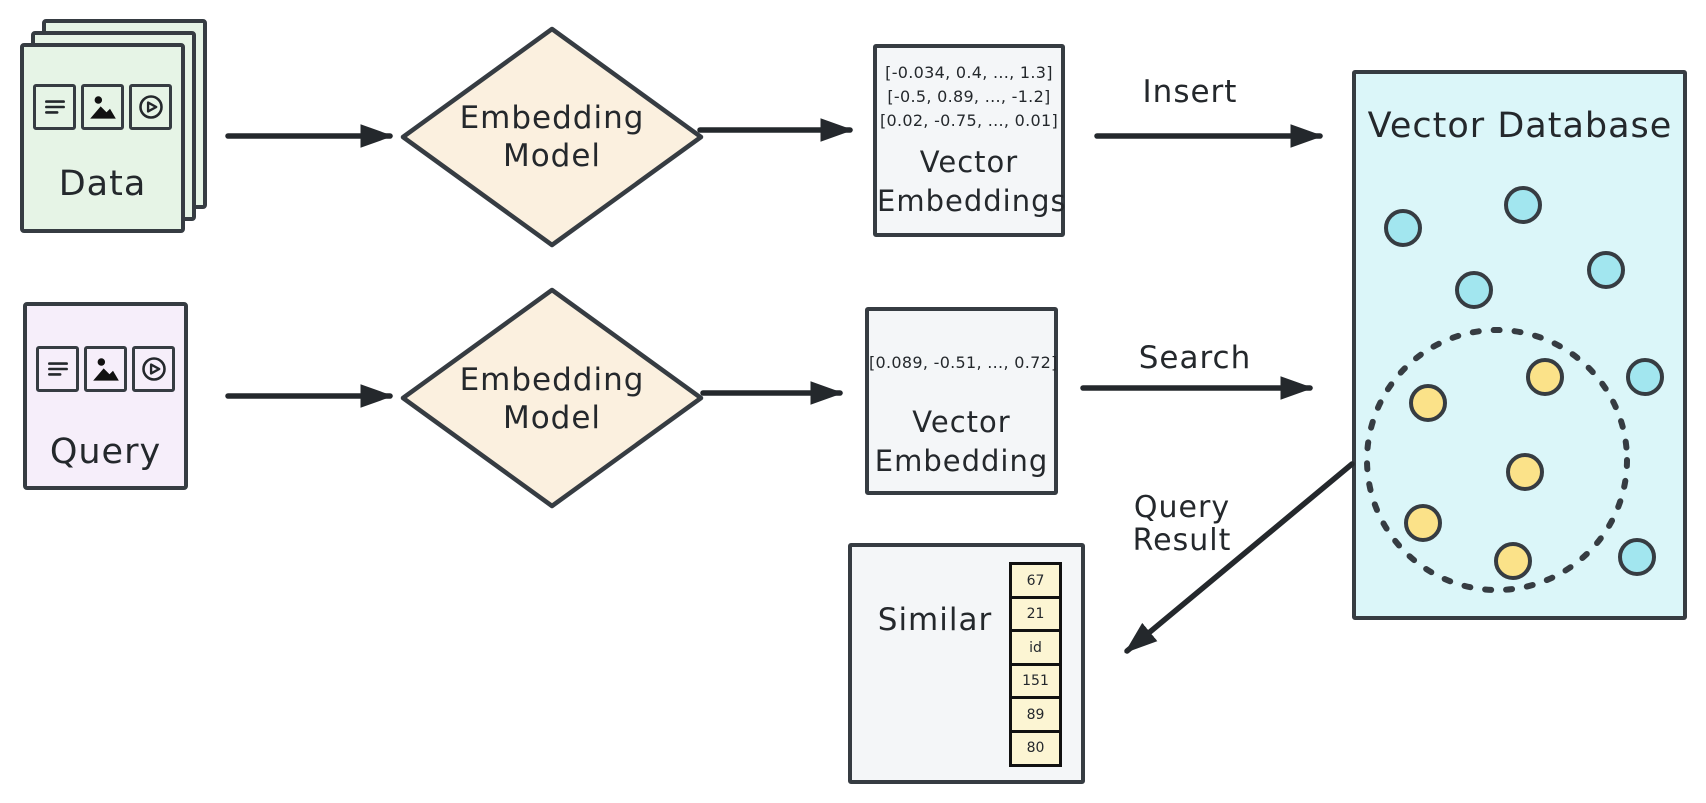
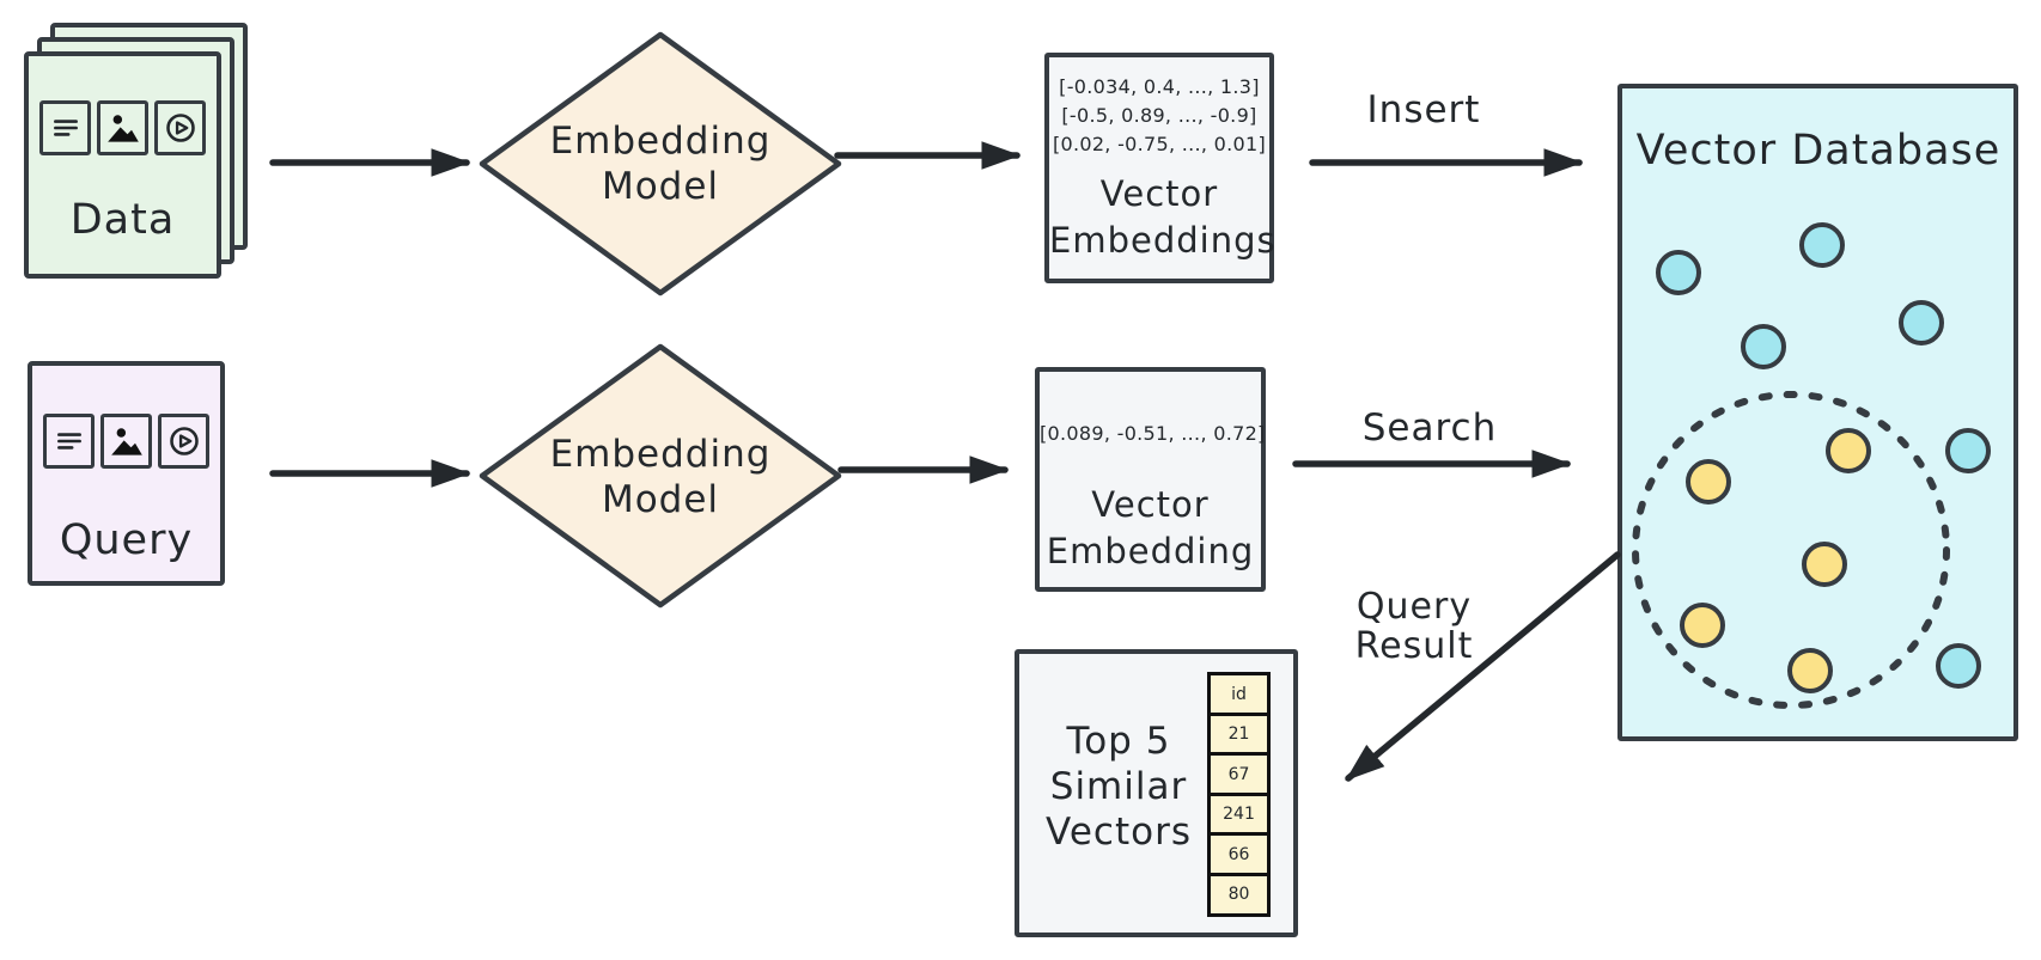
  Data
  Query
  [-0.034, 0.4, ..., 1.3]
- [-0.5, 0.89, ..., -1.2]
+ [-0.5, 0.89, ..., -0.9]
  [0.02, -0.75, ..., 0.01]
  Vector
  Embeddings
  [0.089, -0.51, ..., 0.72
  Vector
  Embedding
  Vector Database
+ Top 5
  Similar
+ Vectors
- 67
+ id
  21
- id
+ 67
- 151
+ 241
- 89
+ 66
  80
  Embedding
  Model
  Embedding
  Model
  Insert
  Search
  Query
  Result
